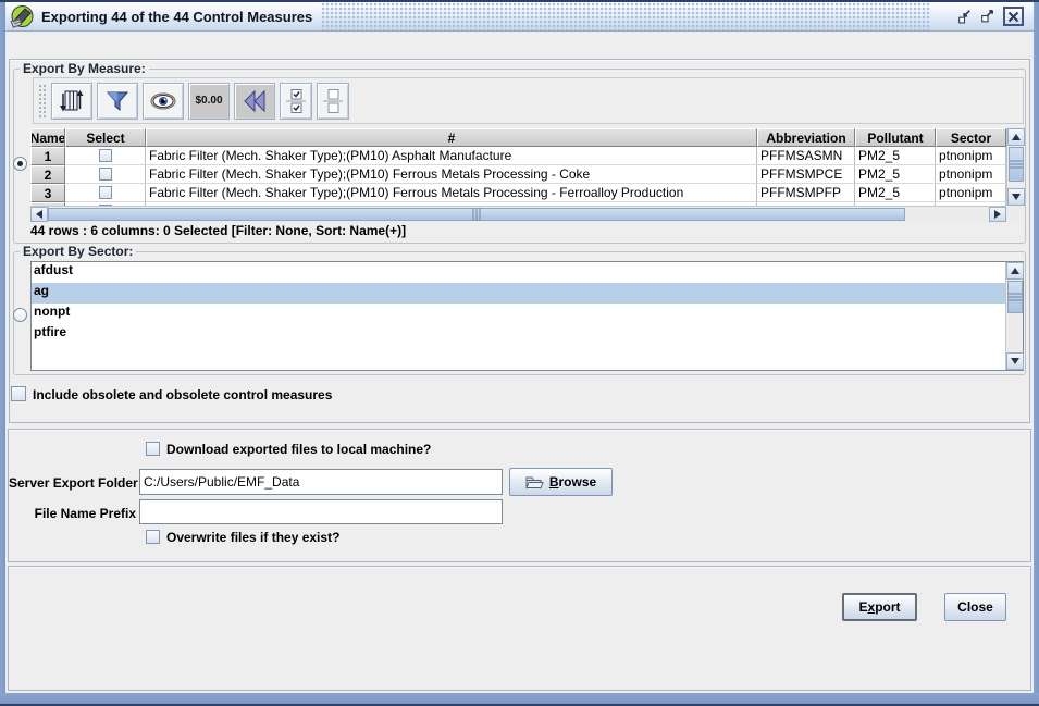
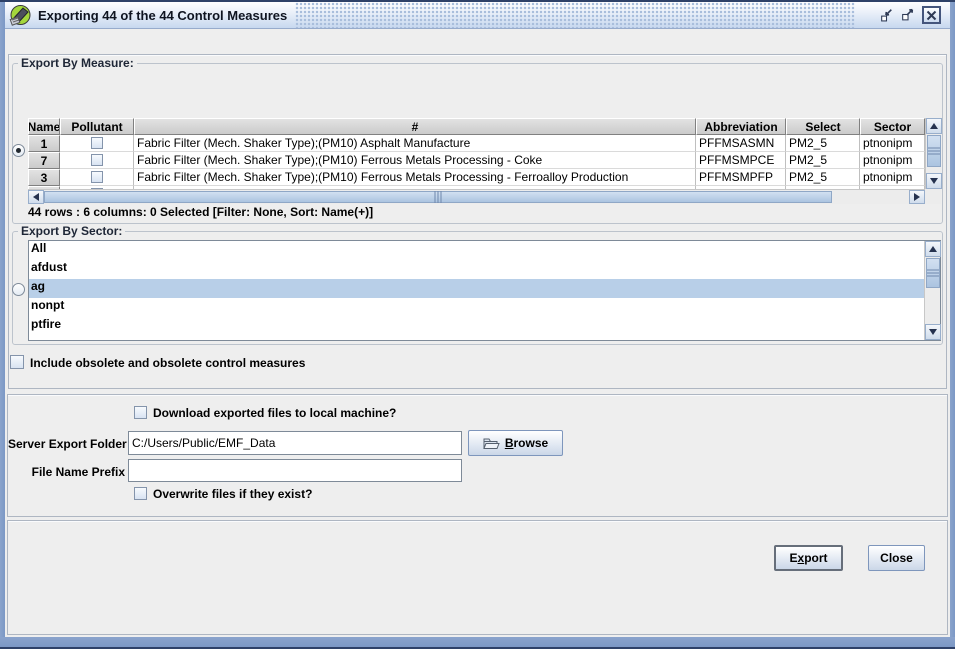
  Exporting 44 of the 44 Control Measures
  Export By Measure:
- $0.00
  Name
- Select
+ Pollutant
  #
  Abbreviation
- Pollutant
+ Select
  Sector
  1
  Fabric Filter (Mech. Shaker Type);(PM10) Asphalt Manufacture
  PFFMSASMN
  PM2_5
  ptnonipm
- 2
+ 7
  Fabric Filter (Mech. Shaker Type);(PM10) Ferrous Metals Processing - Coke
  PFFMSMPCE
  PM2_5
  ptnonipm
  3
  Fabric Filter (Mech. Shaker Type);(PM10) Ferrous Metals Processing - Ferroalloy Production
  PFFMSMPFP
  PM2_5
  ptnonipm
  44 rows : 6 columns: 0 Selected [Filter: None, Sort: Name(+)]
  Export By Sector:
+ All
  afdust
  ag
  nonpt
  ptfire
  Include obsolete and obsolete control measures
  Download exported files to local machine?
  Server Export Folder
  C:/Users/Public/EMF_Data
  Browse
  File Name Prefix
  Overwrite files if they exist?
  Export
  Close
